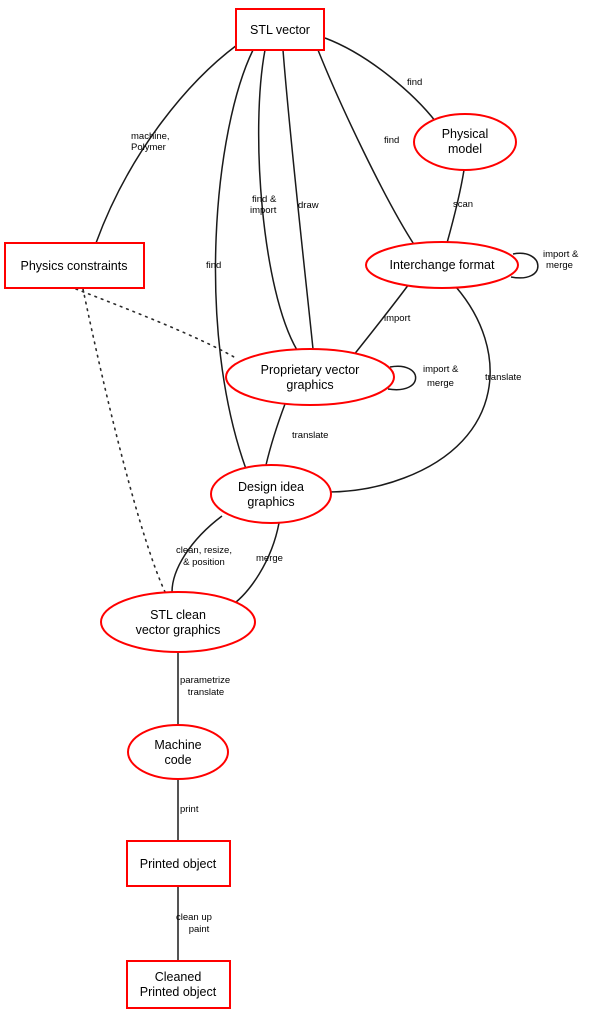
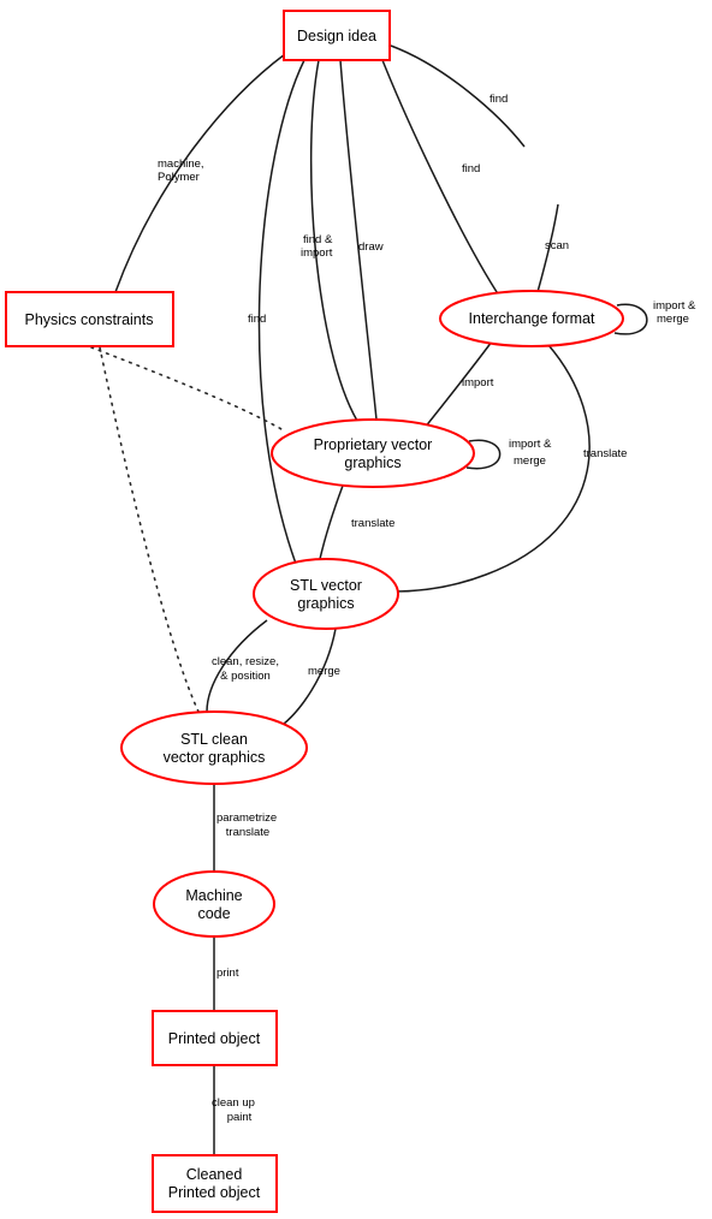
- STL vector
+ Design idea
- Physical
- model
  Physics constraints
  Interchange format
  Proprietary vector
  graphics
- Design idea
+ STL vector
  graphics
  STL clean
  vector graphics
  Machine
  code
  Printed object
  Cleaned
  Printed object
  machine,
  Polymer
  find
  find
  find &
  import
  draw
  find
  scan
  import &
  merge
  import
  translate
  import &
  merge
  translate
  clean, resize,
  & position
  merge
  parametrize
  translate
  print
  clean up
  paint
